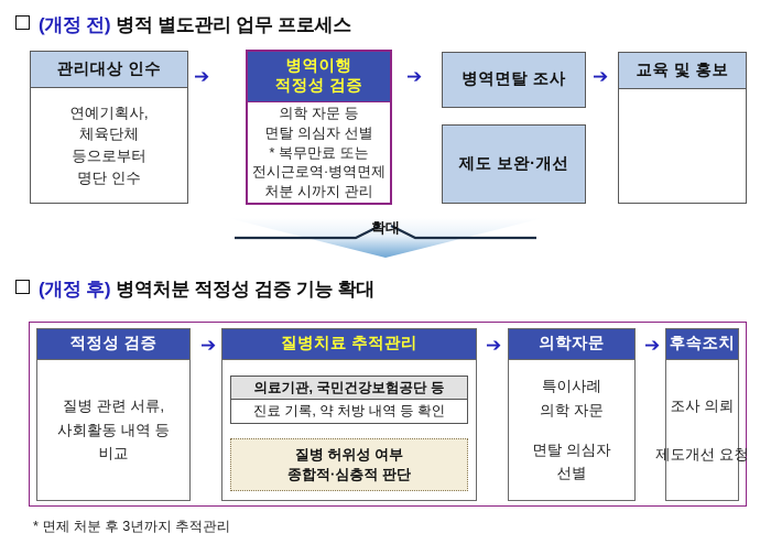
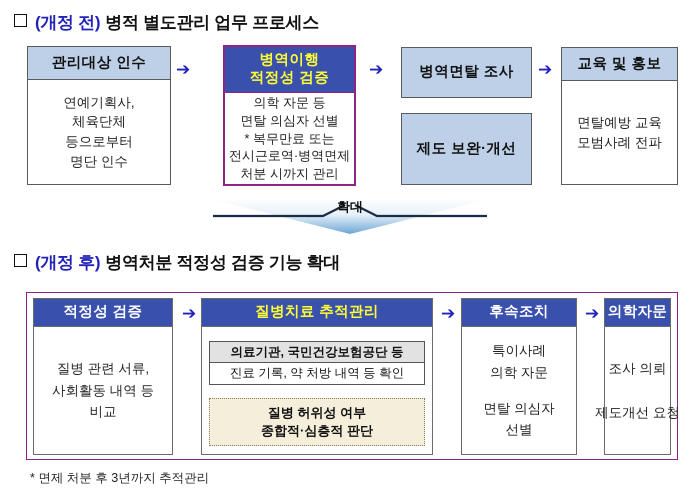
  (개정 전) 병적 별도관리 업무 프로세스
  관리대상 인수
  연예기획사,
  체육단체
  등으로부터
  명단 인수
  ➔
  병역이행
  적정성 검증
  의학 자문 등
  면탈 의심자 선별
  * 복무만료 또는
  전시근로역·병역면제
  처분 시까지 관리
  ➔
  병역면탈 조사
  제도 보완·개선
  ➔
  교육 및 홍보
+ 면탈예방 교육
+ 모범사례 전파
  확대
  (개정 후) 병역처분 적정성 검증 기능 확대
  적정성 검증
  질병 관련 서류,
  사회활동 내역 등
  비교
  ➔
  질병치료 추적관리
  의료기관, 국민건강보험공단 등
  진료 기록, 약 처방 내역 등 확인
  질병 허위성 여부
  종합적·심층적 판단
  ➔
- 의학자문
+ 후속조치
  특이사례
  의학 자문
  면탈 의심자
  선별
  ➔
- 후속조치
+ 의학자문
  조사 의뢰
  제도개선 요청
  * 면제 처분 후 3년까지 추적관리
